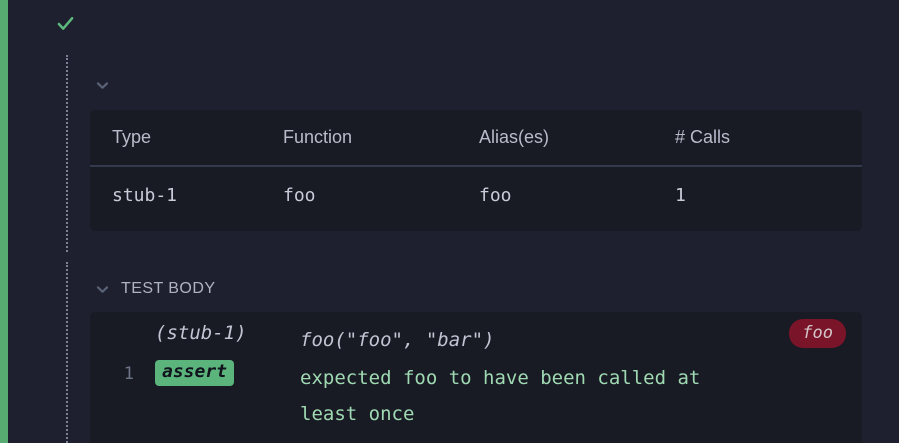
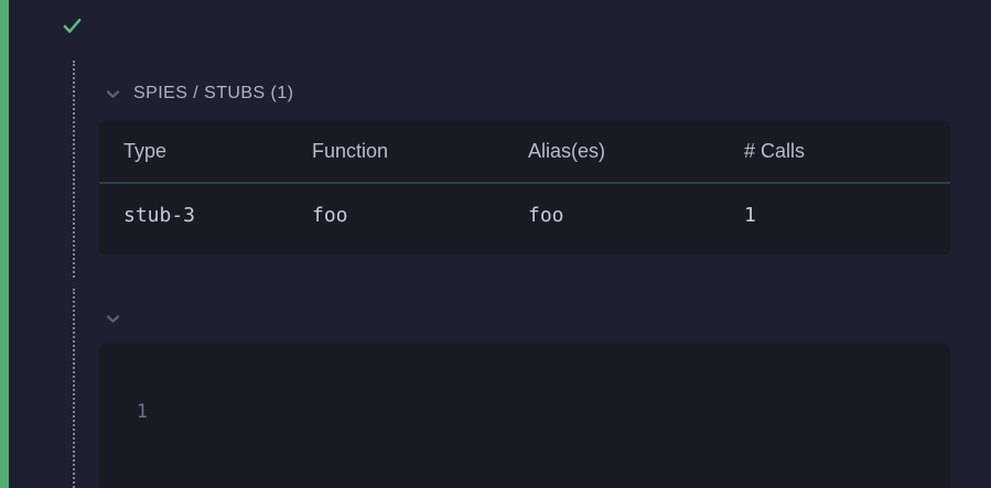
+ SPIES / STUBS (1)
  Type	Function	Alias(es)	# Calls
- stub-1	foo	foo	1
+ stub-3	foo	foo	1
- TEST BODY
- (stub-1)
- foo("foo", "bar")
- foo
  1
- assert
- expected foo to have been called at least once
